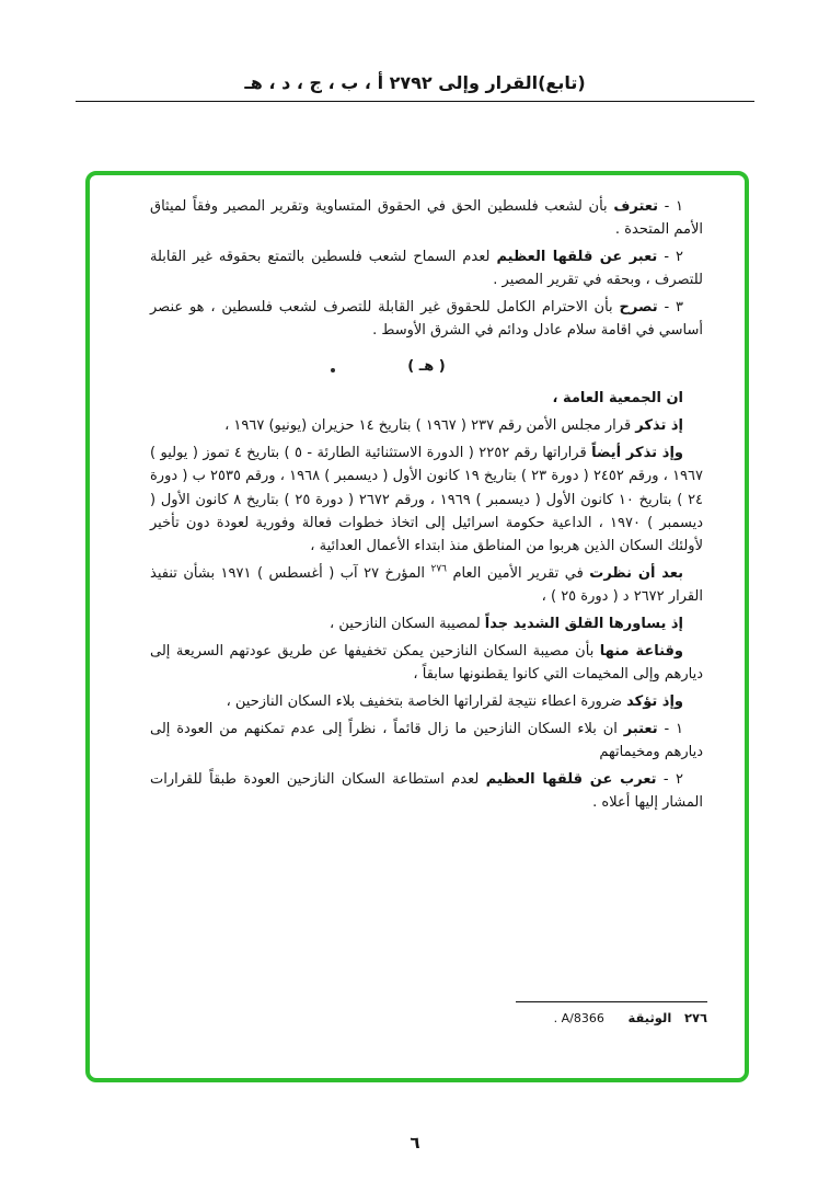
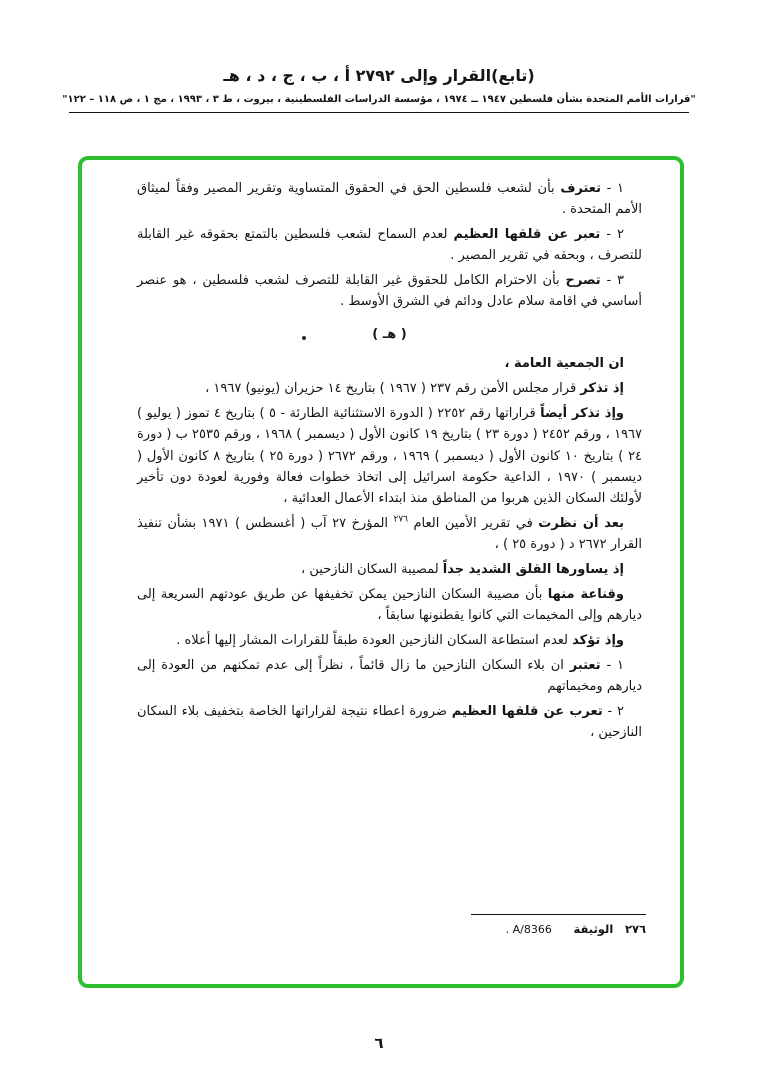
  (تابع)القرار وإلى ٢٧٩٢ أ ، ب ، ج ، د ، هـ
+ "قرارات الأمم المتحدة بشأن فلسطين ١٩٤٧ ــ ١٩٧٤ ، مؤسسة الدراسات الفلسطينية ، بيروت ، ط ٣ ، ١٩٩٣ ، مج ١ ، ص ١١٨ – ١٢٢"
  ١ - تعترف بأن لشعب فلسطين الحق في الحقوق المتساوية وتقرير المصير وفقاً لميثاق الأمم المتحدة .
  ٢ - تعبر عن قلقها العظيم لعدم السماح لشعب فلسطين بالتمتع بحقوقه غير القابلة للتصرف ، وبحقه في تقرير المصير .
  ٣ - تصرح بأن الاحترام الكامل للحقوق غير القابلة للتصرف لشعب فلسطين ، هو عنصر أساسي في اقامة سلام عادل ودائم في الشرق الأوسط .
  ( هـ )
  ان الجمعية العامة ،
  إذ تذكر قرار مجلس الأمن رقم ٢٣٧ ( ١٩٦٧ ) بتاريخ ١٤ حزيران (يونيو) ١٩٦٧ ،
  وإذ تذكر أيضاً قراراتها رقم ٢٢٥٢ ( الدورة الاستثنائية الطارئة - ٥ ) بتاريخ ٤ تموز ( يوليو ) ١٩٦٧ ، ورقم ٢٤٥٢ ( دورة ٢٣ ) بتاريخ ١٩ كانون الأول ( ديسمبر ) ١٩٦٨ ، ورقم ٢٥٣٥ ب ( دورة ٢٤ ) بتاريخ ١٠ كانون الأول ( ديسمبر ) ١٩٦٩ ، ورقم ٢٦٧٢ ( دورة ٢٥ ) بتاريخ ٨ كانون الأول ( ديسمبر ) ١٩٧٠ ، الداعية حكومة اسرائيل إلى اتخاذ خطوات فعالة وفورية لعودة دون تأخير لأولئك السكان الذين هربوا من المناطق منذ ابتداء الأعمال العدائية ،
  بعد أن نظرت في تقرير الأمين العام ٢٧٦ المؤرخ ٢٧ آب ( أغسطس ) ١٩٧١ بشأن تنفيذ القرار ٢٦٧٢ د ( دورة ٢٥ ) ،
  إذ يساورها القلق الشديد جداً لمصيبة السكان النازحين ،
  وقناعة منها بأن مصيبة السكان النازحين يمكن تخفيفها عن طريق عودتهم السريعة إلى ديارهم وإلى المخيمات التي كانوا يقطنونها سابقاً ،
- وإذ تؤكد ضرورة اعطاء نتيجة لقراراتها الخاصة بتخفيف بلاء السكان النازحين ،
+ وإذ تؤكد لعدم استطاعة السكان النازحين العودة طبقاً للقرارات المشار إليها أعلاه .
  ١ - تعتبر ان بلاء السكان النازحين ما زال قائماً ، نظراً إلى عدم تمكنهم من العودة إلى ديارهم ومخيماتهم
- ٢ - تعرب عن قلقها العظيم لعدم استطاعة السكان النازحين العودة طبقاً للقرارات المشار إليها أعلاه .
+ ٢ - تعرب عن قلقها العظيم ضرورة اعطاء نتيجة لقراراتها الخاصة بتخفيف بلاء السكان النازحين ،
  ٢٧٦ الوثيقة A/8366 .
  ٦
